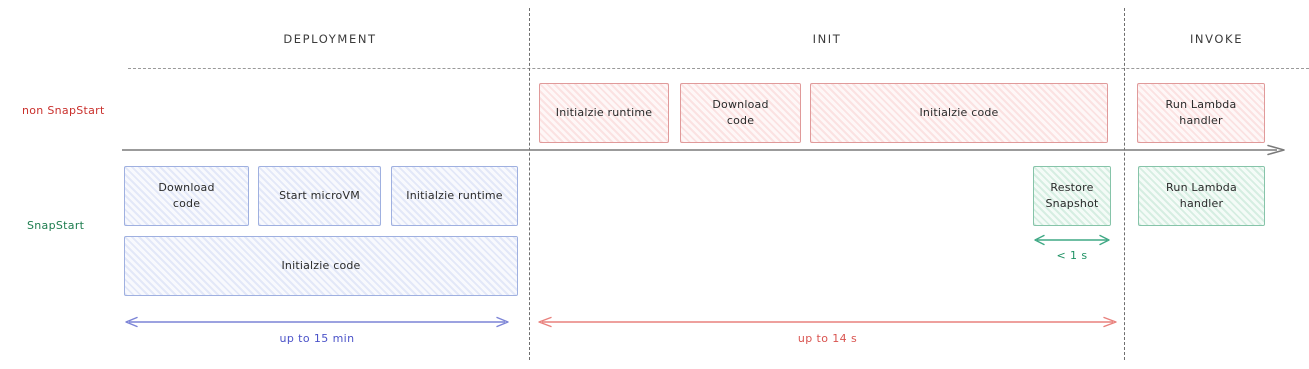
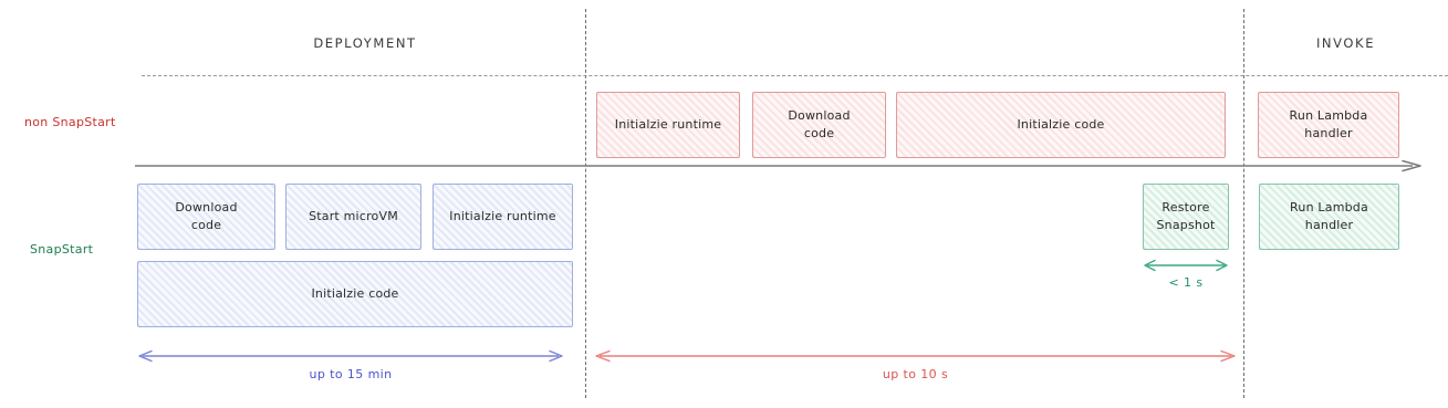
  DEPLOYMENT
- INIT
  INVOKE
  non SnapStart
  SnapStart
  Initialzie runtime
  Download
  code
  Initialzie code
  Run Lambda
  handler
  Download
  code
  Start microVM
  Initialzie runtime
  Initialzie code
  Restore
  Snapshot
  Run Lambda
  handler
  < 1 s
  up to 15 min
- up to 14 s
+ up to 10 s
